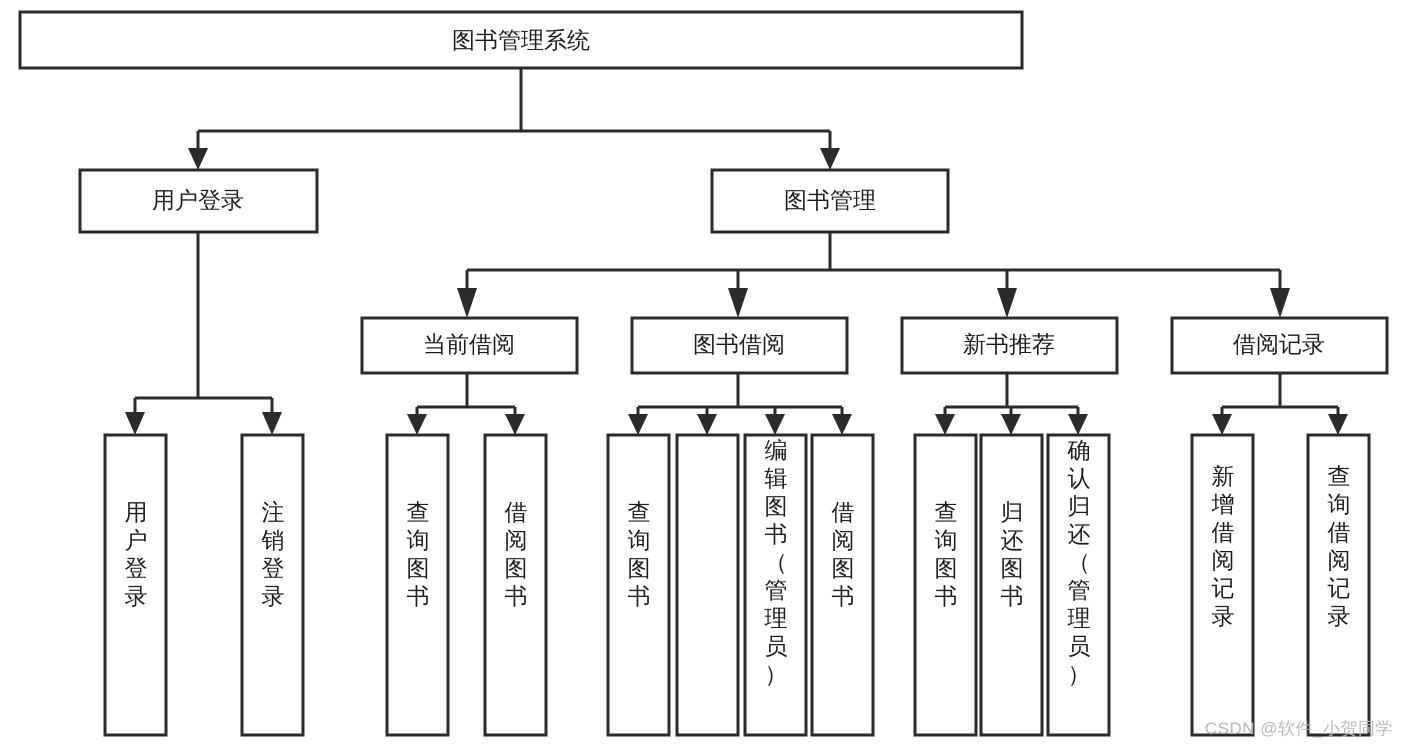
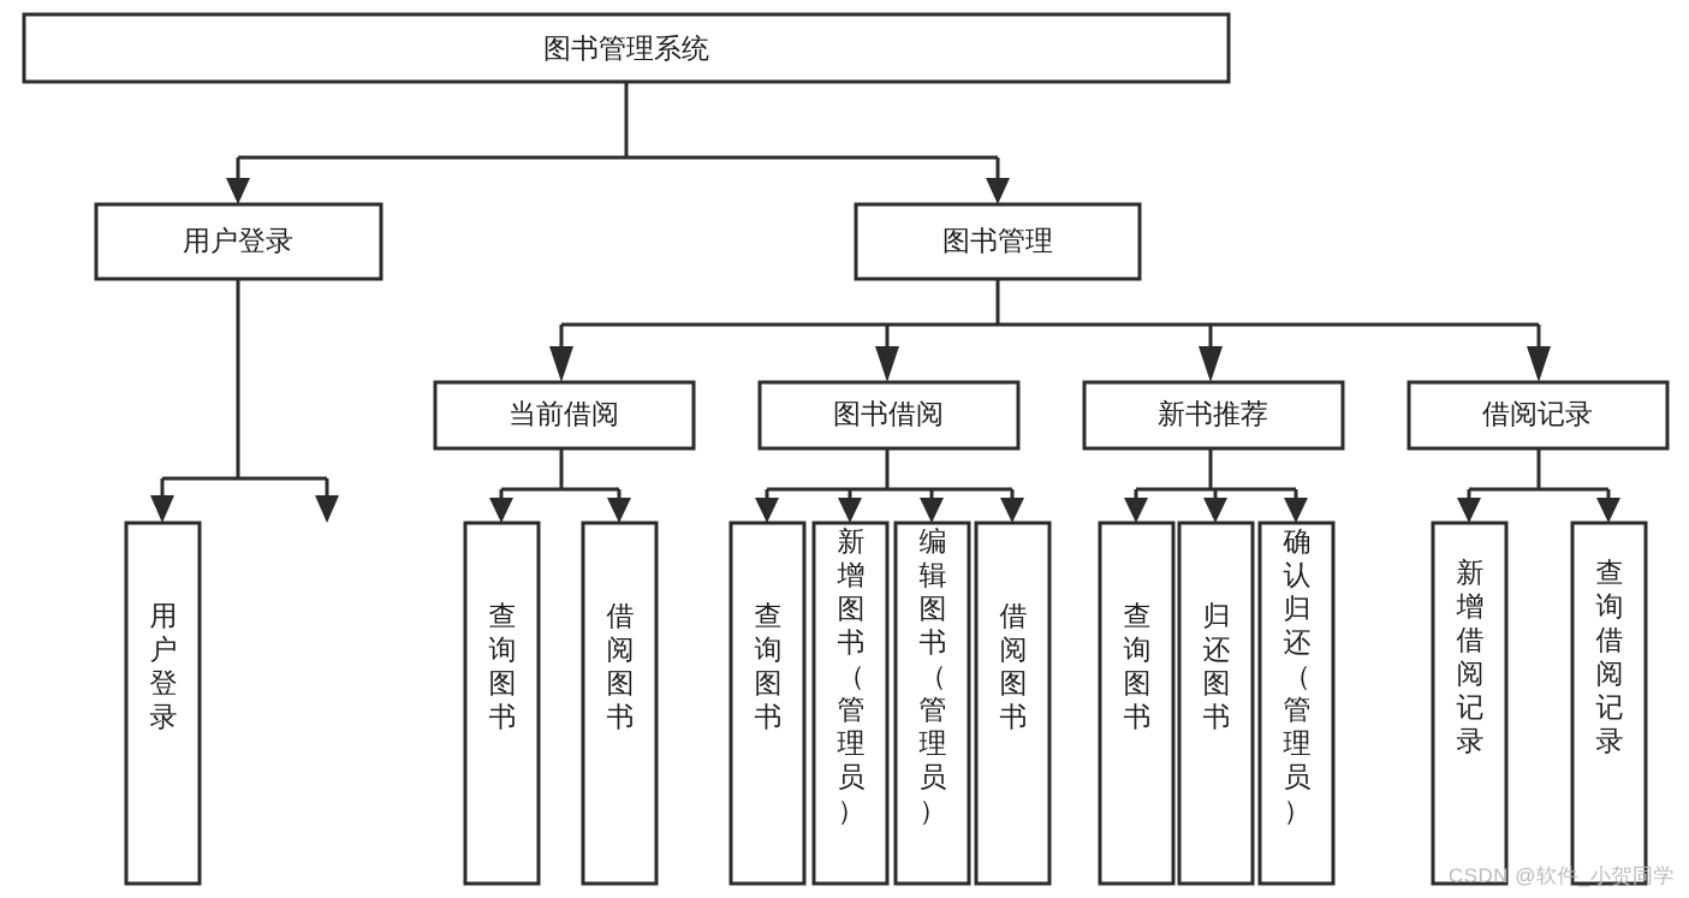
  图书管理系统
  用户登录
  图书管理
  当前借阅
  图书借阅
  新书推荐
  借阅记录
  用户登录
- 注销登录
  查询图书
  借阅图书
  查询图书
+ 新增图书（管理员）
  编辑图书（管理员）
  借阅图书
  查询图书
  归还图书
  确认归还（管理员）
  新增借阅记录
  查询借阅记录
  CSDN @软件_小贺同学
